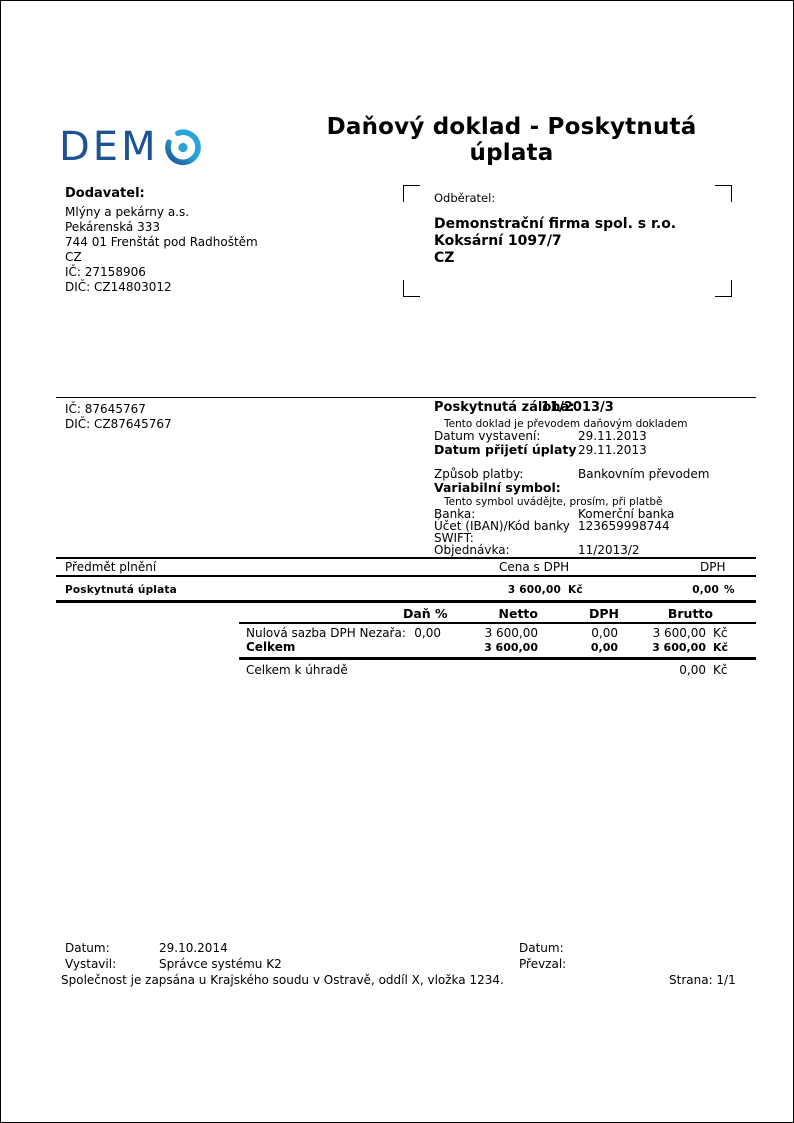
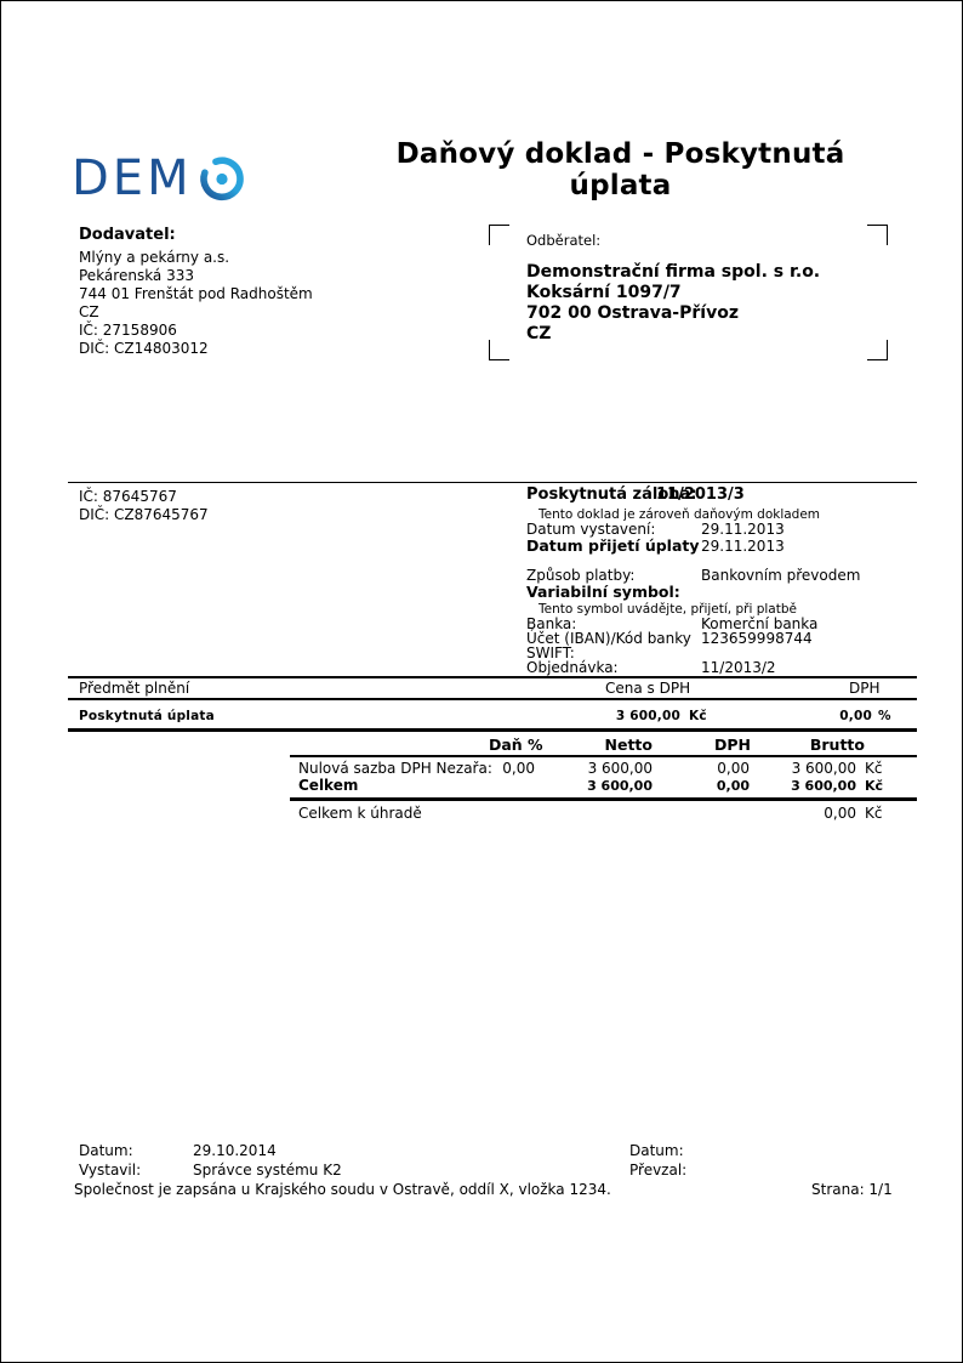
  DEM
  Daňový doklad - Poskytnutá úplata
  Dodavatel:
  Mlýny a pekárny a.s.
  Pekárenská 333
  744 01 Frenštát pod Radhoštěm
  CZ
  IČ: 27158906
  DIČ: CZ14803012
  Odběratel:
  Demonstrační firma spol. s r.o.
  Koksární 1097/7
+ 702 00 Ostrava-Přívoz
  CZ
  IČ: 87645767
  DIČ: CZ87645767
  Poskytnutá záloha:
  11/2013/3
- Tento doklad je převodem daňovým dokladem
+ Tento doklad je zároveň daňovým dokladem
  Datum vystavení:
  29.11.2013
  Datum přijetí úplaty
  29.11.2013
  Způsob platby:
  Bankovním převodem
  Variabilní symbol:
- Tento symbol uvádějte, prosím, při platbě
+ Tento symbol uvádějte, přijetí, při platbě
  Banka:
  Komerční banka
  Účet (IBAN)/Kód banky
  123659998744
  SWIFT:
  Objednávka:
  11/2013/2
  Předmět plnění
  Cena s DPH
  DPH
  Poskytnutá úplata
  3 600,00
  Kč
  0,00
  %
  Daň %
  Netto
  DPH
  Brutto
  Nulová sazba DPH Nezařa:
  0,00
  3 600,00
  0,00
  3 600,00
  Kč
  Celkem
  3 600,00
  0,00
  3 600,00
  Kč
  Celkem k úhradě
  0,00
  Kč
  Datum:
  29.10.2014
  Datum:
  Vystavil:
  Správce systému K2
  Převzal:
  Společnost je zapsána u Krajského soudu v Ostravě, oddíl X, vložka 1234.
  Strana: 1/1
